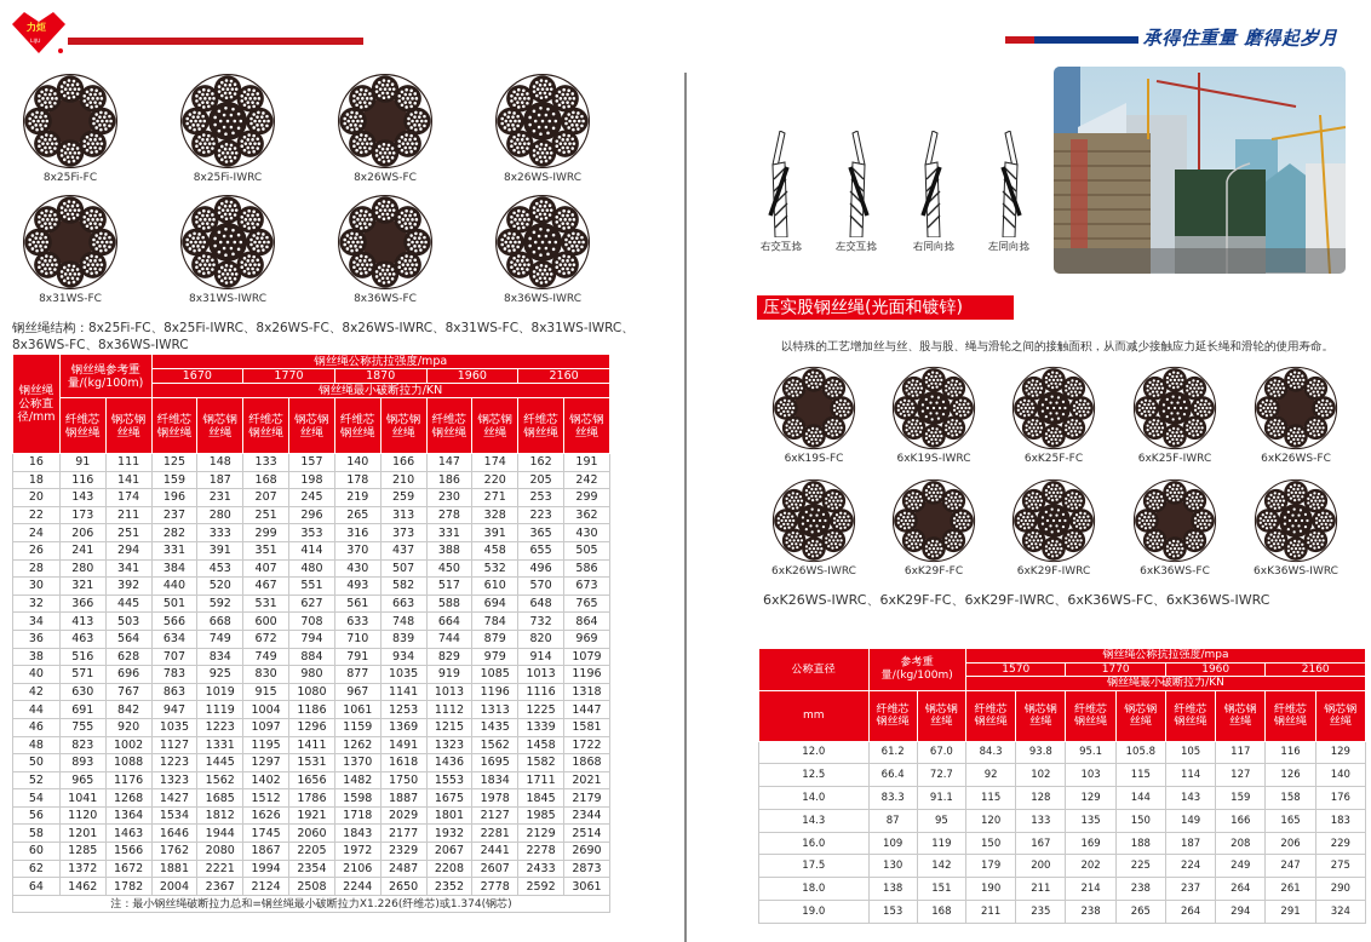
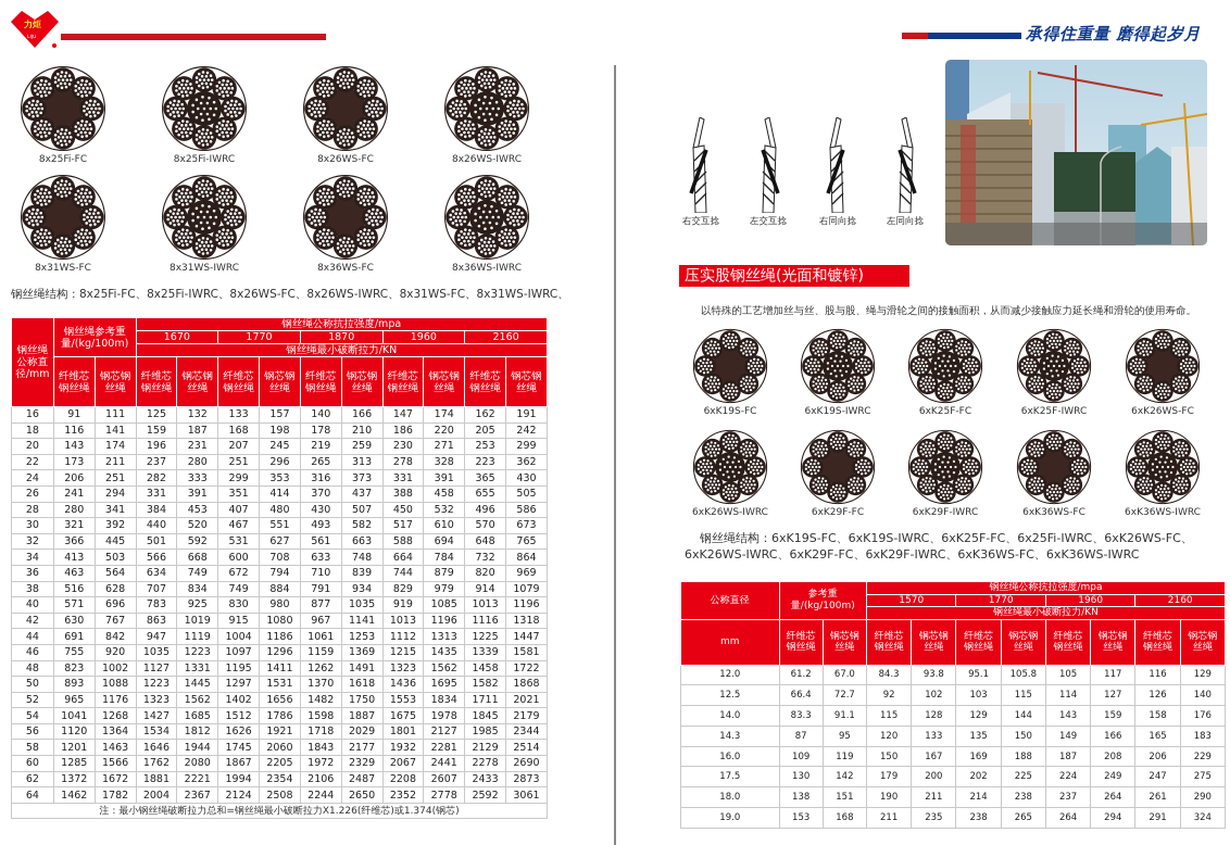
  力炬
  承得住重量 磨得起岁月
  8x25Fi-FC
  8x25Fi-IWRC
  8x26WS-FC
  8x26WS-IWRC
  8x31WS-FC
  8x31WS-IWRC
  8x36WS-FC
  8x36WS-IWRC
  钢丝绳结构：8x25Fi-FC、8x25Fi-IWRC、8x26WS-FC、8x26WS-IWRC、8x31WS-FC、8x31WS-IWRC、
- 8x36WS-FC、8x36WS-IWRC
  钢丝绳公称直径/mm	钢丝绳参考重量/(kg/100m)	钢丝绳公称抗拉强度/mpa
  1670	1770	1870	1960	2160
  钢丝绳最小破断拉力/KN
  纤维芯钢丝绳	钢芯钢丝绳	纤维芯钢丝绳	钢芯钢丝绳	纤维芯钢丝绳	钢芯钢丝绳	纤维芯钢丝绳	钢芯钢丝绳	纤维芯钢丝绳	钢芯钢丝绳	纤维芯钢丝绳	钢芯钢丝绳
- 16	91	111	125	148	133	157	140	166	147	174	162	191
+ 16	91	111	125	132	133	157	140	166	147	174	162	191
  18	116	141	159	187	168	198	178	210	186	220	205	242
  20	143	174	196	231	207	245	219	259	230	271	253	299
  22	173	211	237	280	251	296	265	313	278	328	223	362
  24	206	251	282	333	299	353	316	373	331	391	365	430
  26	241	294	331	391	351	414	370	437	388	458	655	505
  28	280	341	384	453	407	480	430	507	450	532	496	586
  30	321	392	440	520	467	551	493	582	517	610	570	673
  32	366	445	501	592	531	627	561	663	588	694	648	765
  34	413	503	566	668	600	708	633	748	664	784	732	864
  36	463	564	634	749	672	794	710	839	744	879	820	969
  38	516	628	707	834	749	884	791	934	829	979	914	1079
  40	571	696	783	925	830	980	877	1035	919	1085	1013	1196
  42	630	767	863	1019	915	1080	967	1141	1013	1196	1116	1318
  44	691	842	947	1119	1004	1186	1061	1253	1112	1313	1225	1447
  46	755	920	1035	1223	1097	1296	1159	1369	1215	1435	1339	1581
  48	823	1002	1127	1331	1195	1411	1262	1491	1323	1562	1458	1722
  50	893	1088	1223	1445	1297	1531	1370	1618	1436	1695	1582	1868
  52	965	1176	1323	1562	1402	1656	1482	1750	1553	1834	1711	2021
  54	1041	1268	1427	1685	1512	1786	1598	1887	1675	1978	1845	2179
  56	1120	1364	1534	1812	1626	1921	1718	2029	1801	2127	1985	2344
  58	1201	1463	1646	1944	1745	2060	1843	2177	1932	2281	2129	2514
  60	1285	1566	1762	2080	1867	2205	1972	2329	2067	2441	2278	2690
  62	1372	1672	1881	2221	1994	2354	2106	2487	2208	2607	2433	2873
  64	1462	1782	2004	2367	2124	2508	2244	2650	2352	2778	2592	3061
  注：最小钢丝绳破断拉力总和=钢丝绳最小破断拉力X1.226(纤维芯)或1.374(钢芯)
  右交互捻
  左交互捻
  右同向捻
  左同向捻
  压实股钢丝绳(光面和镀锌)
  以特殊的工艺增加丝与丝、股与股、绳与滑轮之间的接触面积，从而减少接触应力延长绳和滑轮的使用寿命。
  6xK19S-FC
  6xK19S-IWRC
  6xK25F-FC
  6xK25F-IWRC
  6xK26WS-FC
  6xK26WS-IWRC
  6xK29F-FC
  6xK29F-IWRC
  6xK36WS-FC
  6xK36WS-IWRC
+ 钢丝绳结构：6xK19S-FC、6xK19S-IWRC、6xK25F-FC、6x25Fi-IWRC、6xK26WS-FC、
  6xK26WS-IWRC、6xK29F-FC、6xK29F-IWRC、6xK36WS-FC、6xK36WS-IWRC
  公称直径	参考重量/(kg/100m)	钢丝绳公称抗拉强度/mpa
  1570	1770	1960	2160
  钢丝绳最小破断拉力/KN
  mm	纤维芯钢丝绳	钢芯钢丝绳	纤维芯钢丝绳	钢芯钢丝绳	纤维芯钢丝绳	钢芯钢丝绳	纤维芯钢丝绳	钢芯钢丝绳	纤维芯钢丝绳	钢芯钢丝绳
  12.0	61.2	67.0	84.3	93.8	95.1	105.8	105	117	116	129
  12.5	66.4	72.7	92	102	103	115	114	127	126	140
  14.0	83.3	91.1	115	128	129	144	143	159	158	176
  14.3	87	95	120	133	135	150	149	166	165	183
  16.0	109	119	150	167	169	188	187	208	206	229
  17.5	130	142	179	200	202	225	224	249	247	275
  18.0	138	151	190	211	214	238	237	264	261	290
  19.0	153	168	211	235	238	265	264	294	291	324
